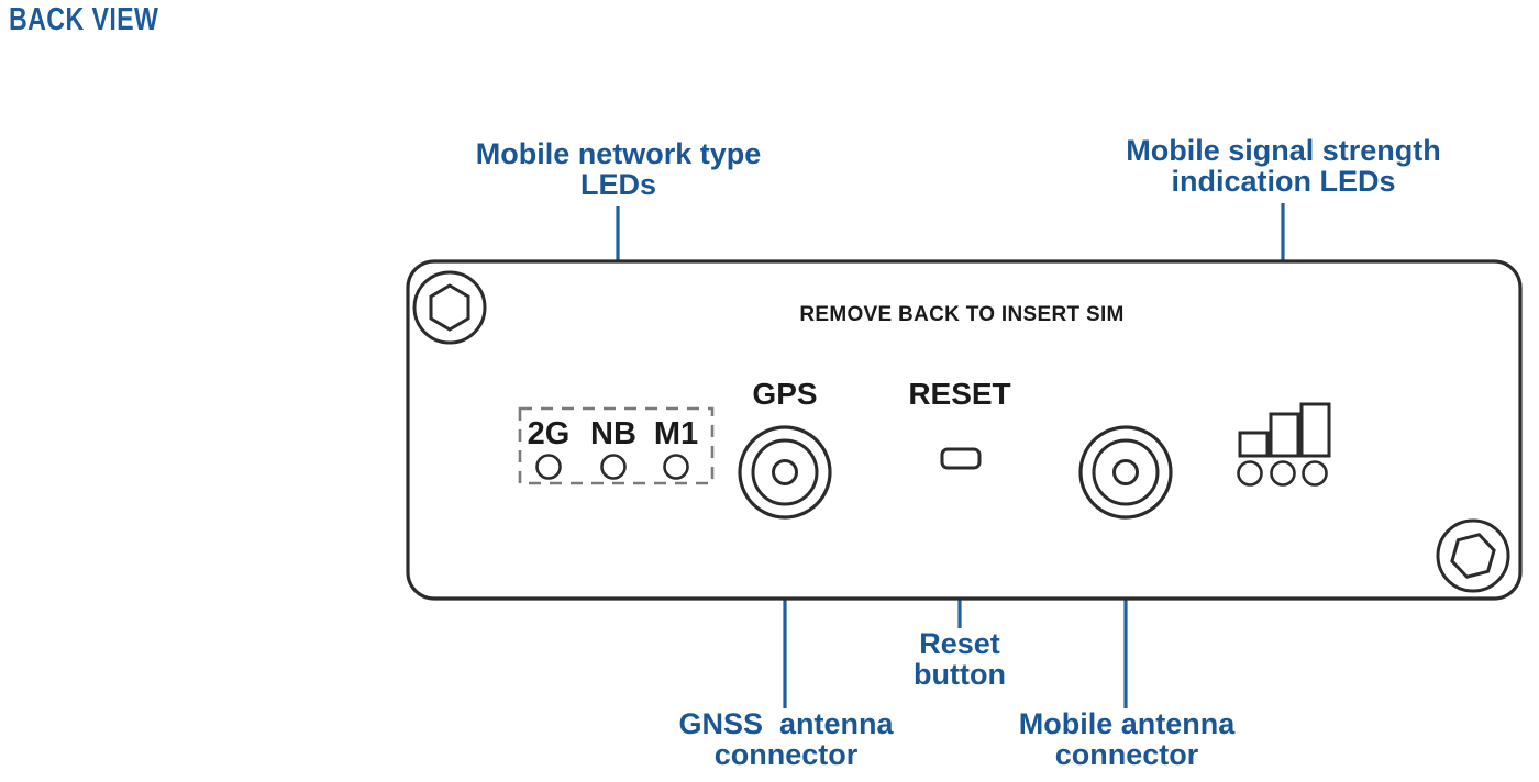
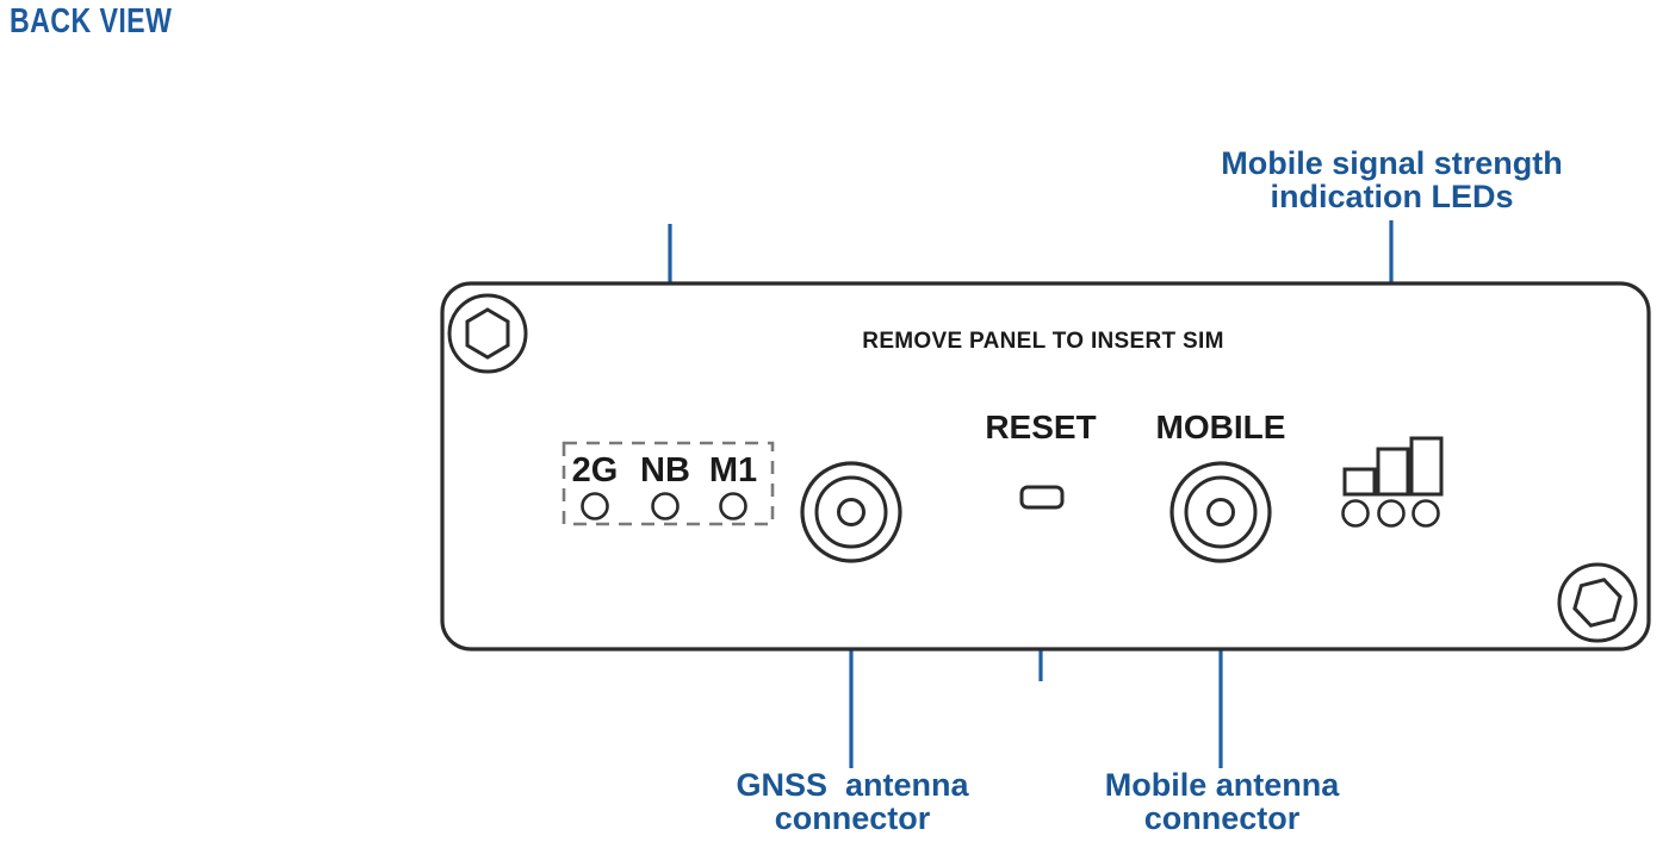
  BACK VIEW
- Mobile network type
- LEDs
  Mobile signal strength
  indication LEDs
- REMOVE BACK TO INSERT SIM
+ REMOVE PANEL TO INSERT SIM
- GPS
  RESET
+ MOBILE
  2G
  NB
  M1
  GNSS antenna
  connector
- Reset
- button
  Mobile antenna
  connector
